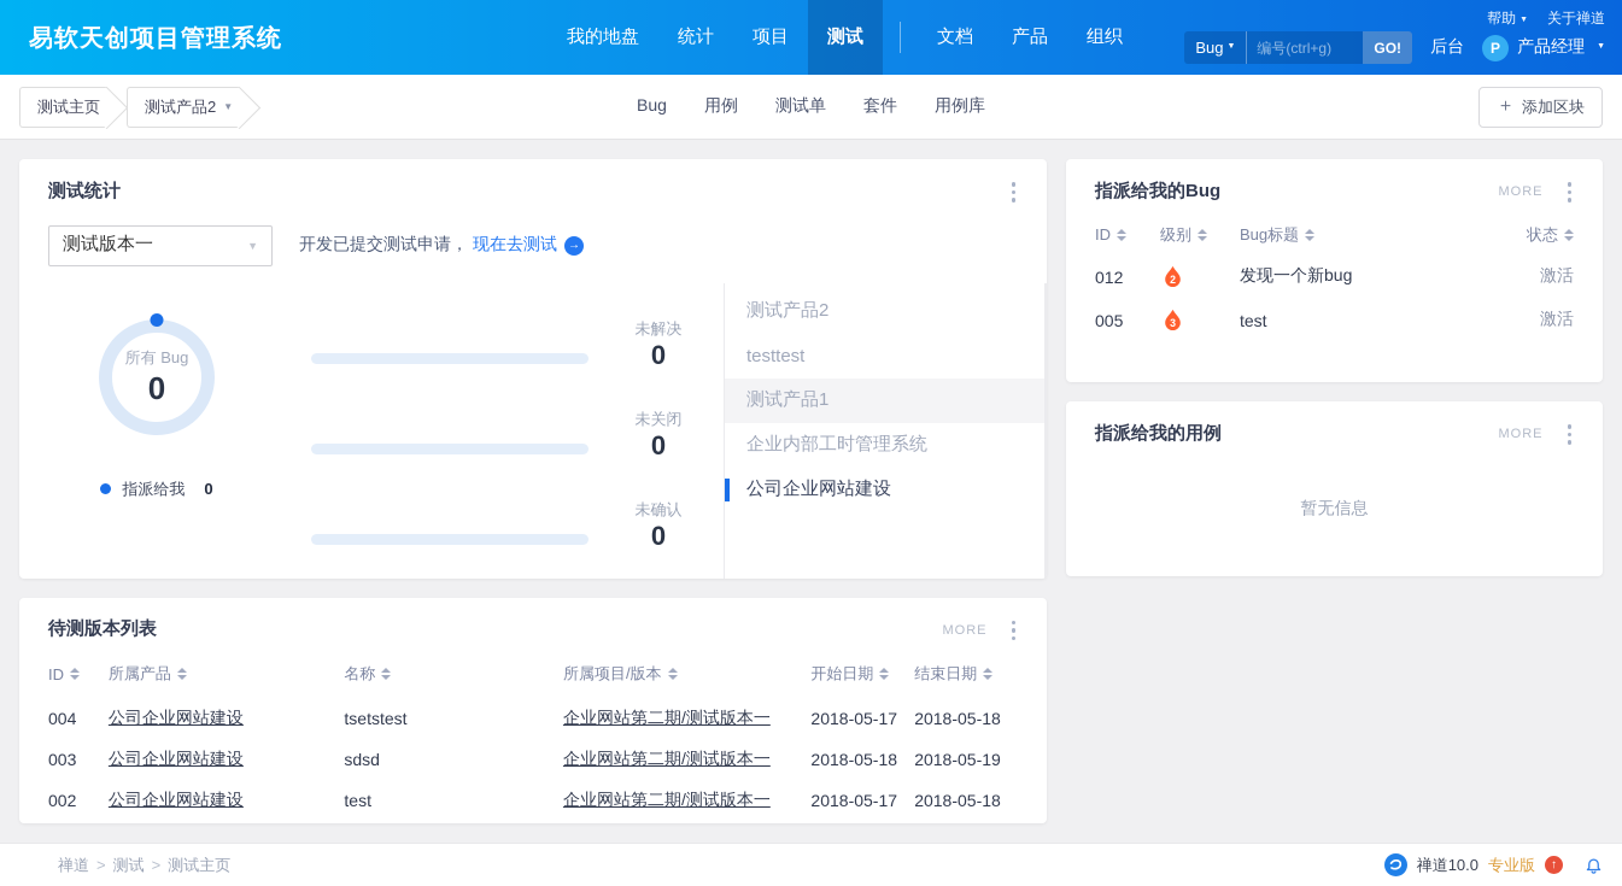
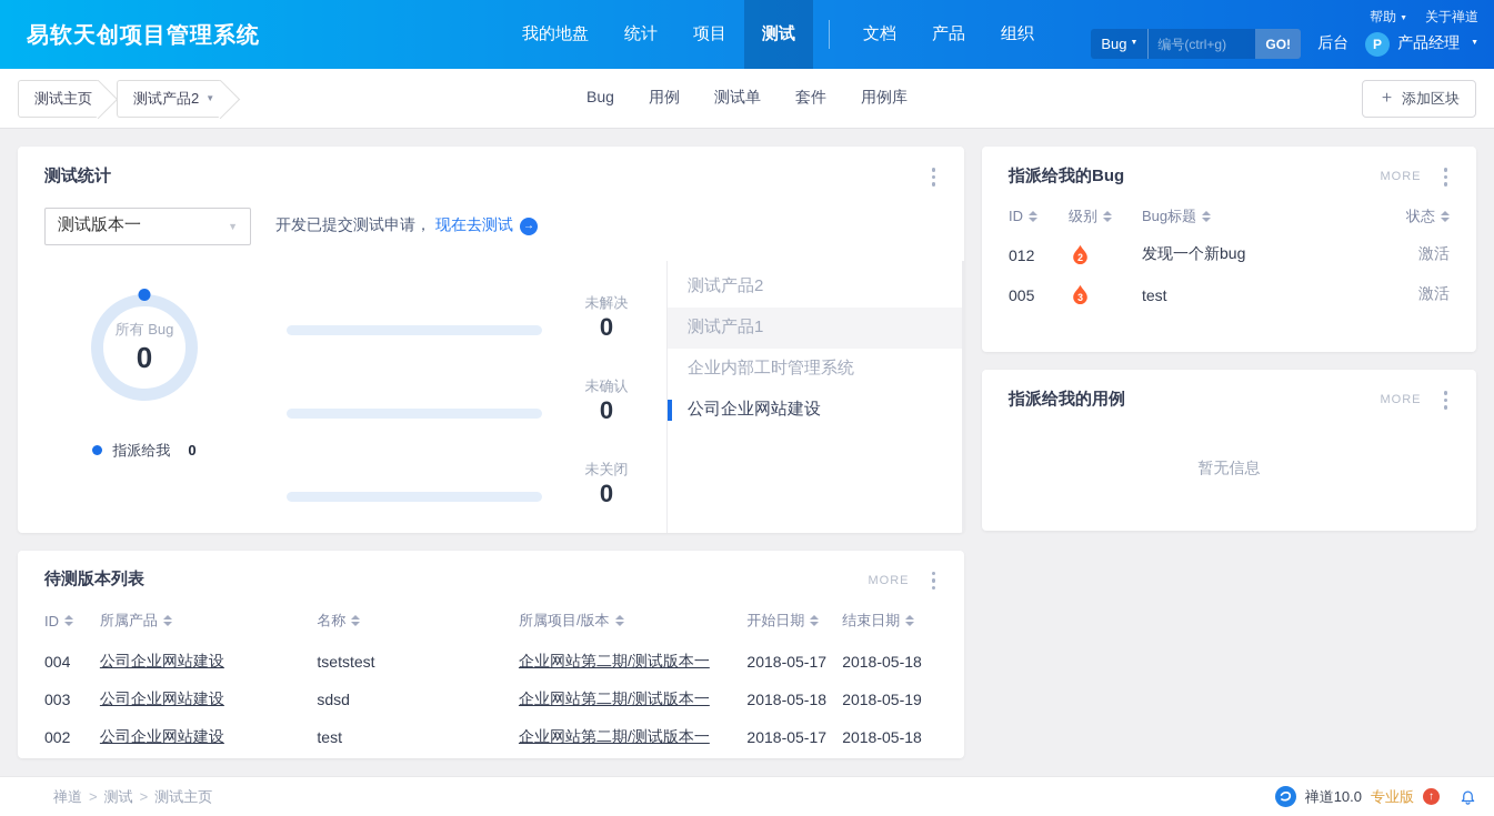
  易软天创项目管理系统
  我的地盘
  统计
  项目
  测试
  文档
  产品
  组织
  关于禅道
  Bug
  编号(ctrl+g)
  GO!
  后台
  P
  产品经理
  测试主页
  测试产品2
  ▼
  Bug
  用例
  测试单
  套件
  用例库
  ＋
  添加区块
  测试统计
  测试版本一
  ▼
  开发已提交测试申请，
  现在去测试
  →
  所有 Bug
  0
  指派给我
  0
  未解决
  0
- 未关闭
+ 未确认
  0
- 未确认
+ 未关闭
  0
  测试产品2
- testtest
  测试产品1
  企业内部工时管理系统
  公司企业网站建设
  待测版本列表
  MORE
  ID
  所属产品
  名称
  所属项目/版本
  开始日期
  结束日期
  004
  公司企业网站建设
  tsetstest
  企业网站第二期/测试版本一
  2018-05-17
  2018-05-18
  003
  公司企业网站建设
  sdsd
  企业网站第二期/测试版本一
  2018-05-18
  2018-05-19
  002
  公司企业网站建设
  test
  企业网站第二期/测试版本一
  2018-05-17
  2018-05-18
  指派给我的Bug
  MORE
  ID
  级别
  Bug标题
  状态
  012
  2
  发现一个新bug
  激活
  005
  3
  test
  激活
  指派给我的用例
  MORE
  暂无信息
  禅道
  >
  测试
  >
  测试主页
  禅道10.0
  专业版
  ↑
